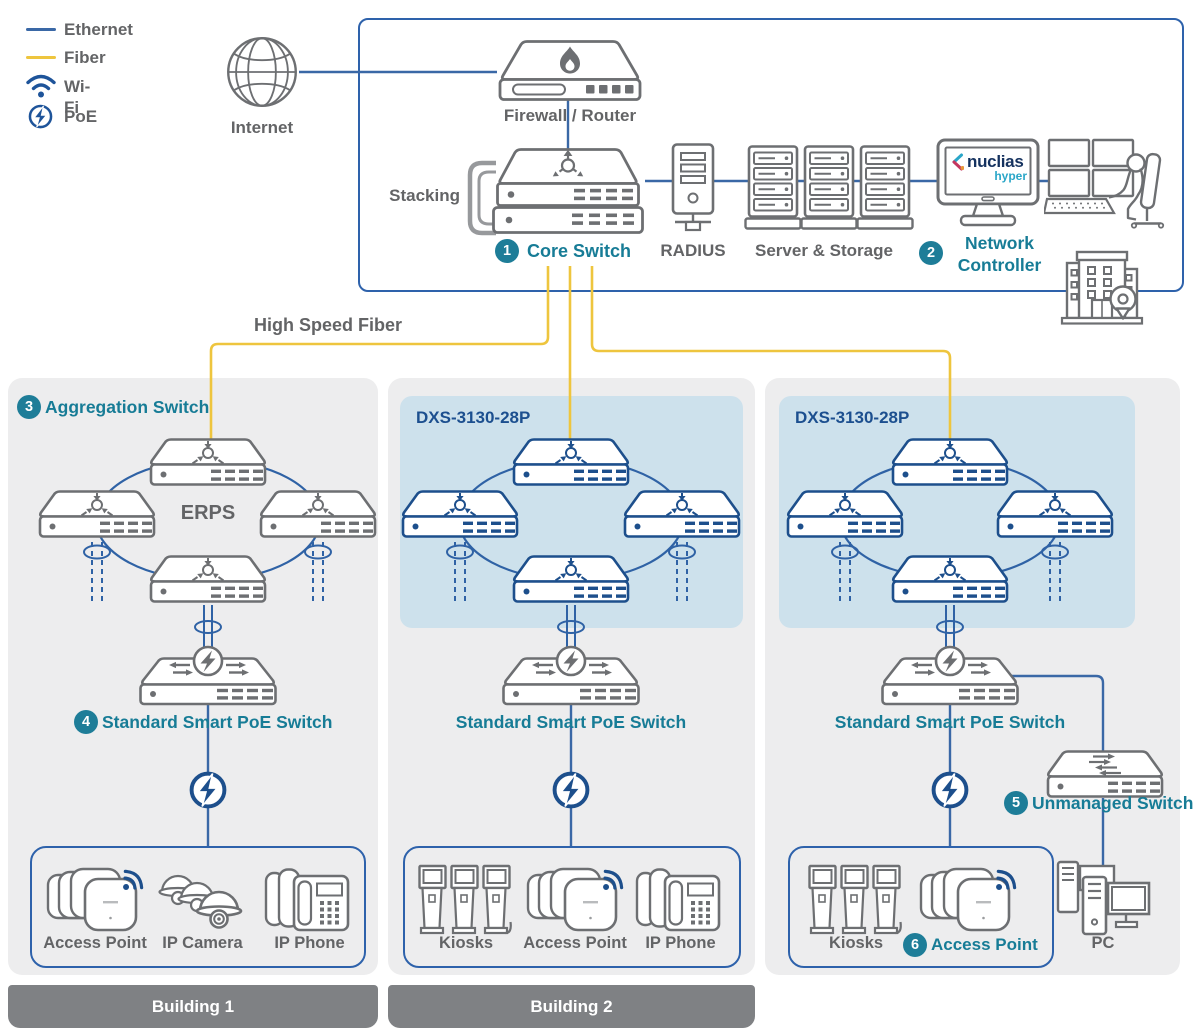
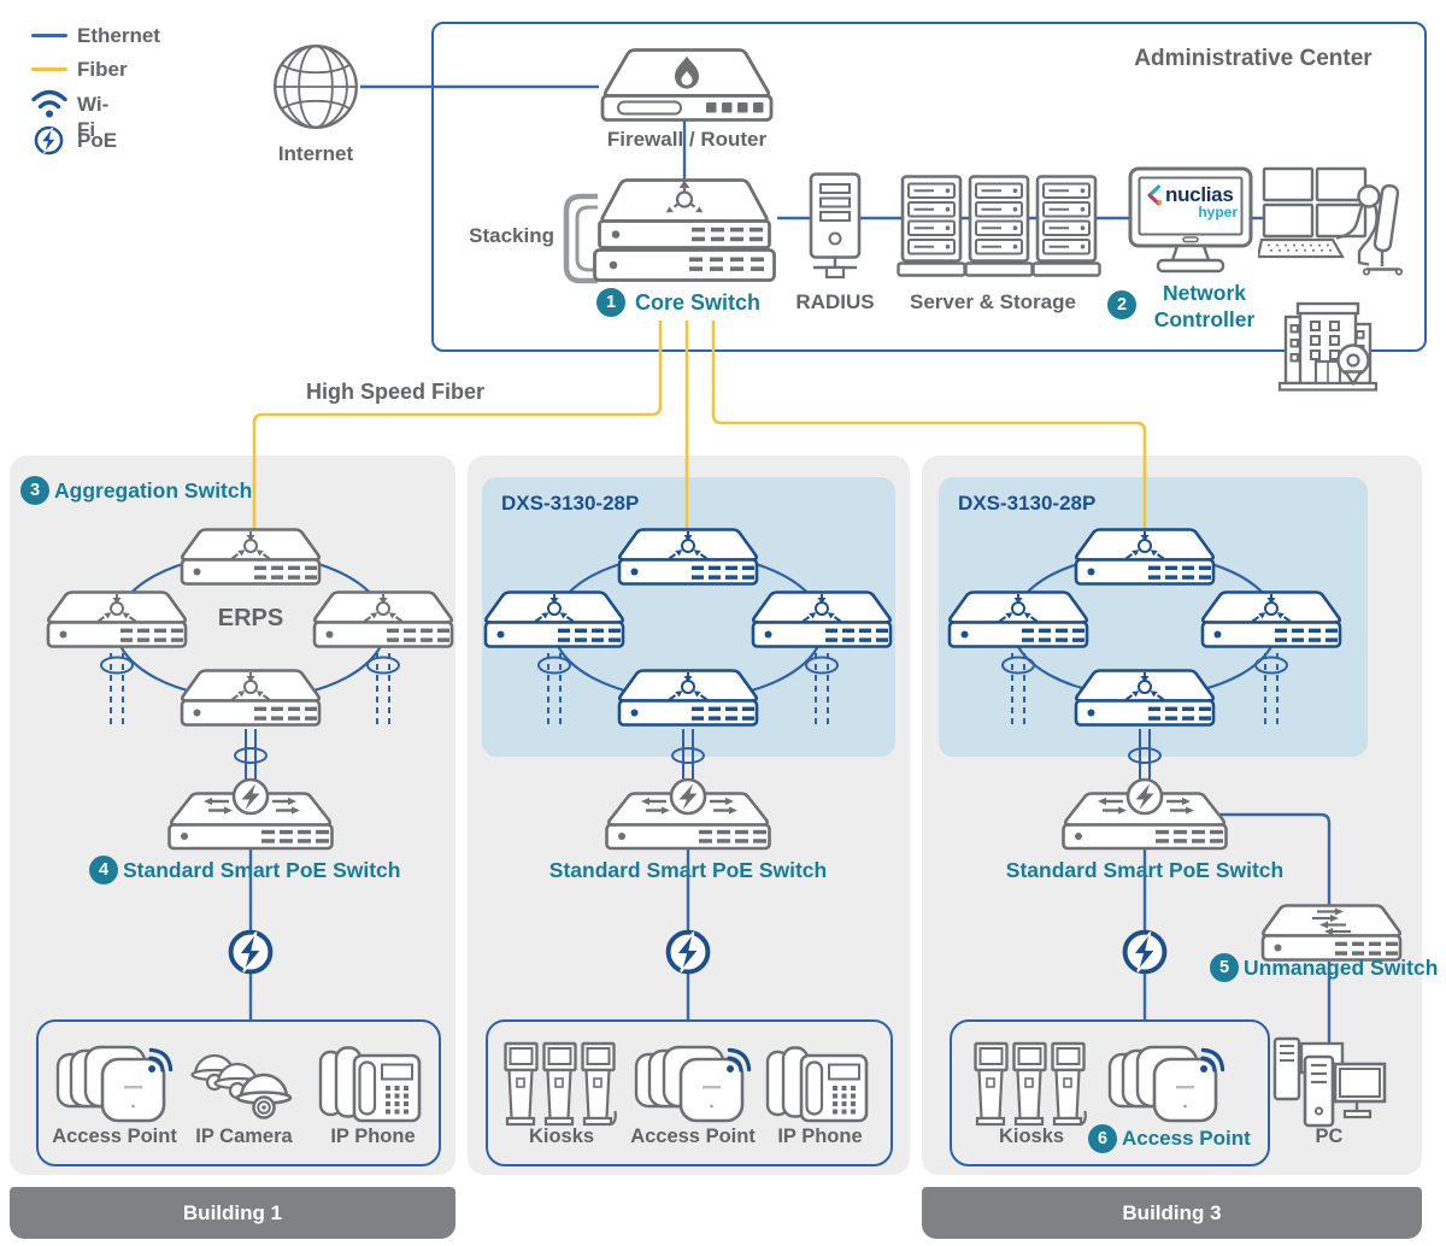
  Ethernet
  Fiber
  Wi-Fi
  PoE
  Internet
+ Administrative Center
  Firewall / Router
  Stacking
  1
  Core Switch
  RADIUS
  Server & Storage
  nuclias
  hyper
  2
  Network Controller
  High Speed Fiber
  3
  Aggregation Switch
  ERPS
  4
  Standard Smart PoE Switch
  Access Point
  IP Camera
  IP Phone
  Building 1
  DXS-3130-28P
  Standard Smart PoE Switch
  Kiosks
  Access Point
  IP Phone
- Building 2
  DXS-3130-28P
  Standard Smart PoE Switch
  5
  Unmanaged Switch
  Kiosks
  6
  Access Point
  PC
+ Building 3
